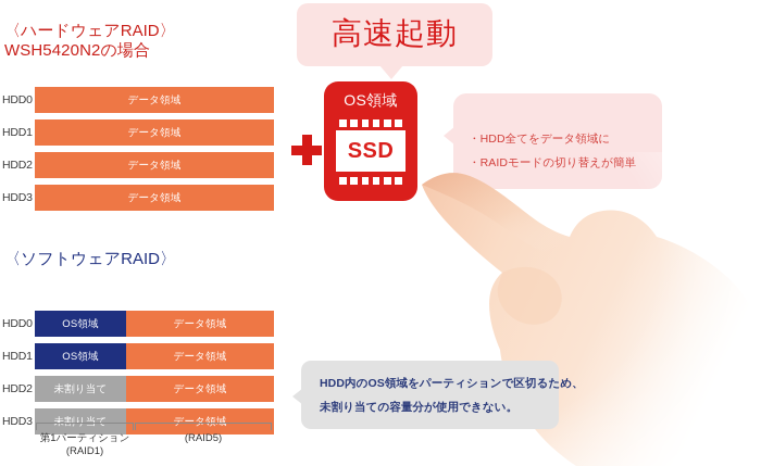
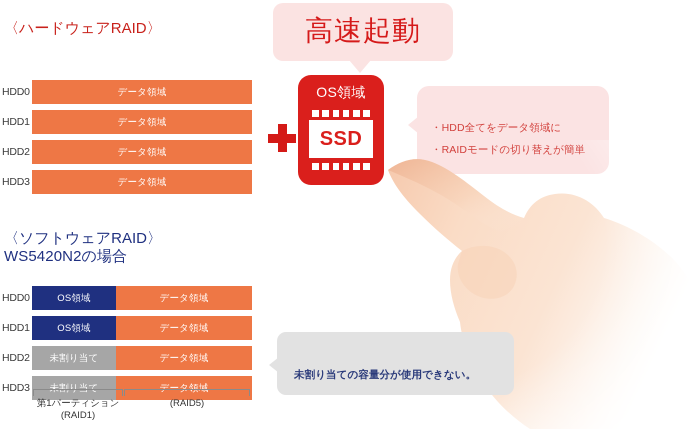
  〈ハードウェアRAID〉
- WSH5420N2の場合
  HDD0
  データ領域
  HDD1
  データ領域
  HDD2
  データ領域
  HDD3
  データ領域
  〈ソフトウェアRAID〉
+ WS5420N2の場合
  HDD0
  OS領域
  データ領域
  HDD1
  OS領域
  データ領域
  HDD2
  未割り当て
  データ領域
  HDD3
  未割り当て
  データ領域
  第1パーティション
  (RAID1)
  (RAID5)
  高速起動
  OS領域
  SSD
  ・HDD全てをデータ領域に
- HDD内のOS領域をパーティションで区切るため、
  未割り当ての容量分が使用できない。
